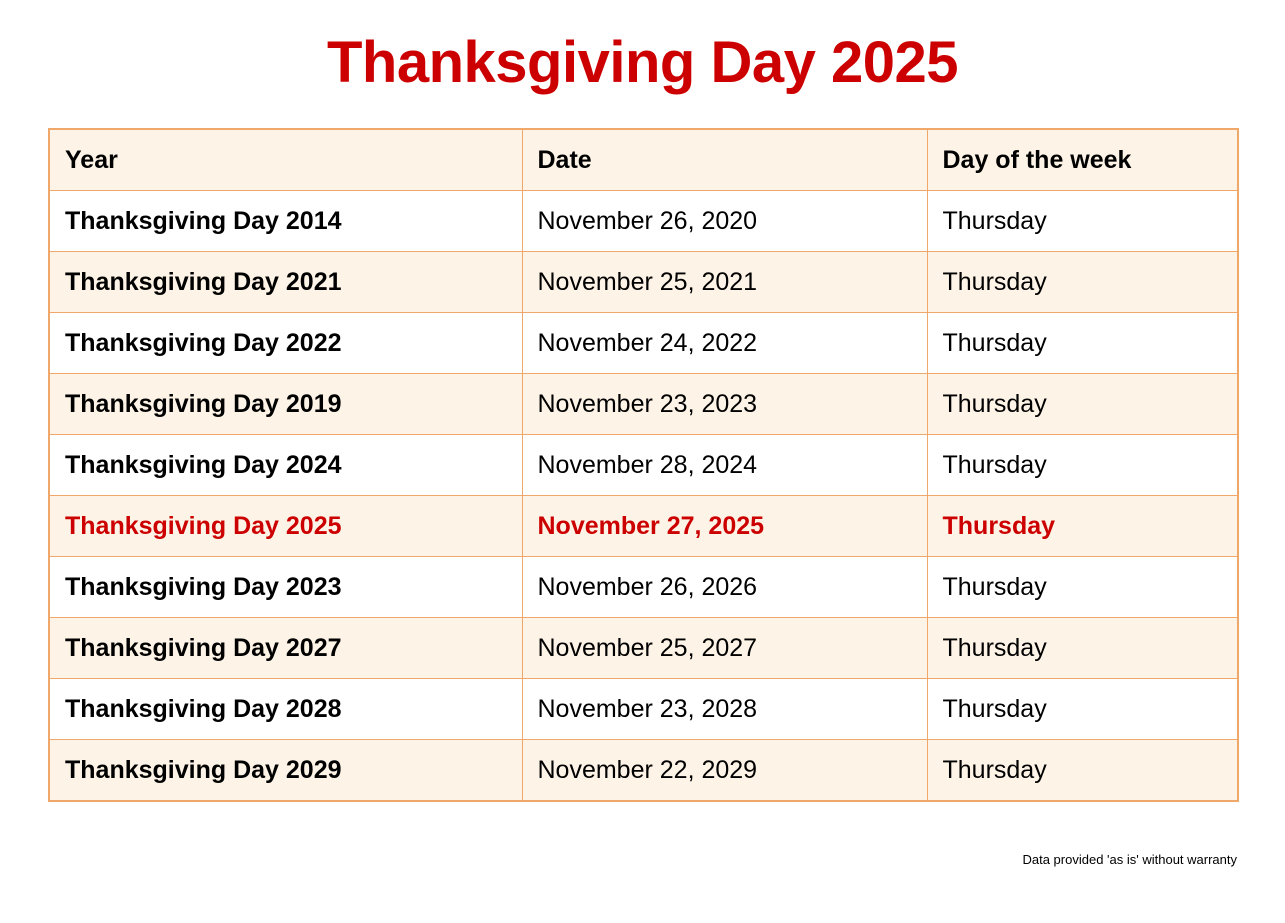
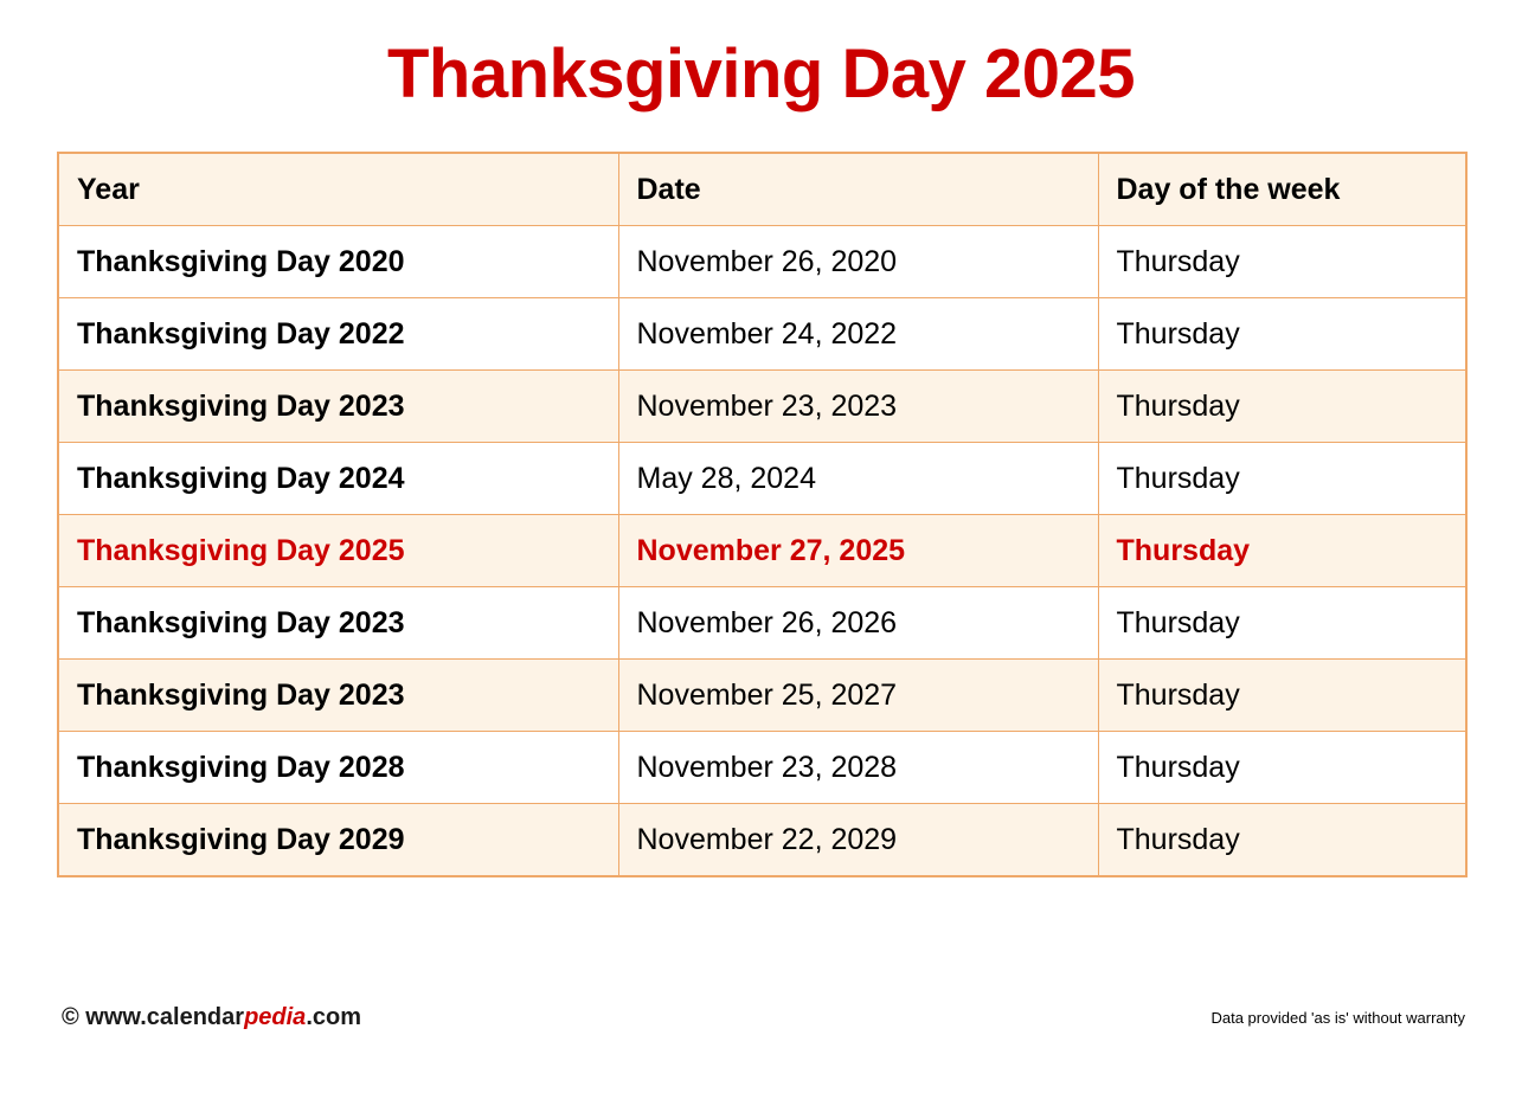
  Thanksgiving Day 2025
  Year	Date	Day of the week
- Thanksgiving Day 2014	November 26, 2020	Thursday
+ Thanksgiving Day 2020	November 26, 2020	Thursday
- Thanksgiving Day 2021	November 25, 2021	Thursday
  Thanksgiving Day 2022	November 24, 2022	Thursday
- Thanksgiving Day 2019	November 23, 2023	Thursday
+ Thanksgiving Day 2023	November 23, 2023	Thursday
- Thanksgiving Day 2024	November 28, 2024	Thursday
+ Thanksgiving Day 2024	May 28, 2024	Thursday
  Thanksgiving Day 2025	November 27, 2025	Thursday
  Thanksgiving Day 2023	November 26, 2026	Thursday
- Thanksgiving Day 2027	November 25, 2027	Thursday
+ Thanksgiving Day 2023	November 25, 2027	Thursday
  Thanksgiving Day 2028	November 23, 2028	Thursday
  Thanksgiving Day 2029	November 22, 2029	Thursday
+ © www.calendarpedia.com
  Data provided 'as is' without warranty
